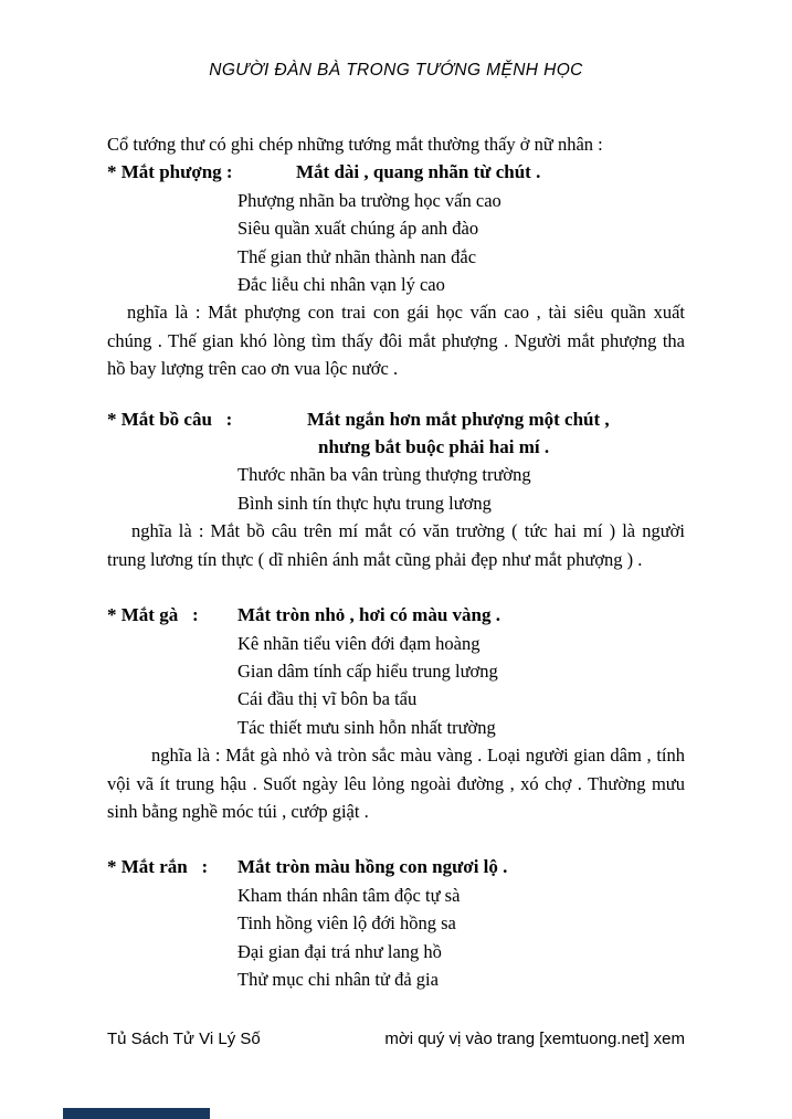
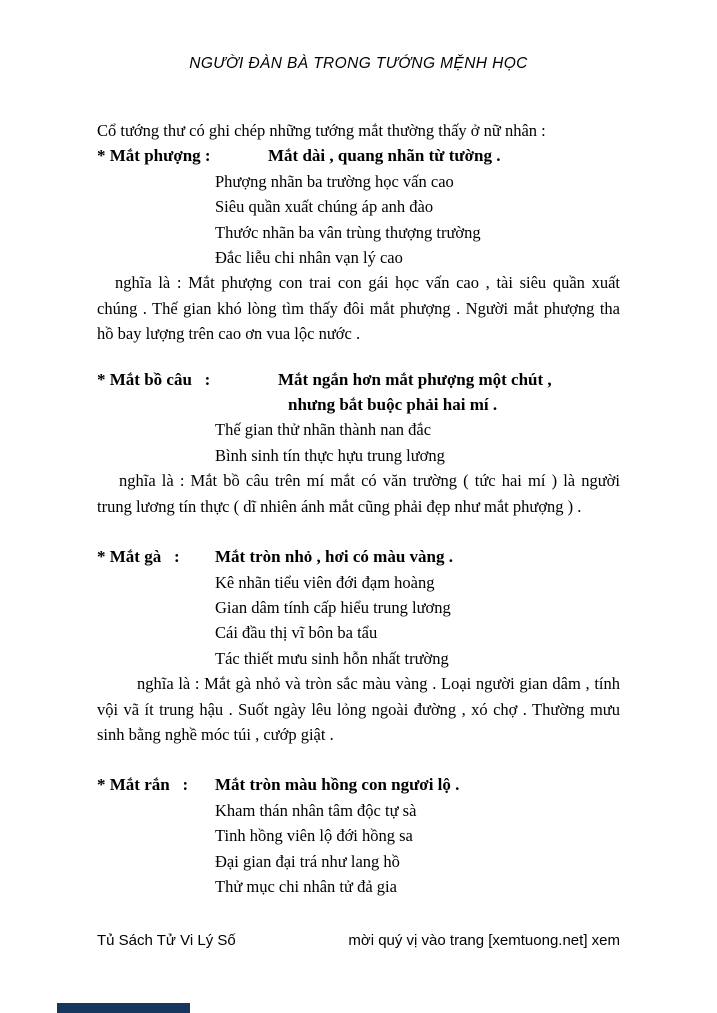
  NGƯỜI ĐÀN BÀ TRONG TƯỚNG MỆNH HỌC
  Cổ tướng thư có ghi chép những tướng mắt thường thấy ở nữ nhân :
  * Mắt phượng :
- Mắt dài , quang nhãn từ chút .
+ Mắt dài , quang nhãn từ tường .
  Phượng nhãn ba trường học vấn cao
  Siêu quần xuất chúng áp anh đào
- Thế gian thử nhãn thành nan đắc
+ Thước nhãn ba vân trùng thượng trường
  Đắc liễu chi nhân vạn lý cao
  nghĩa là : Mắt phượng con trai con gái học vấn cao , tài siêu quần xuất chúng . Thế gian khó lòng tìm thấy đôi mắt phượng . Người mắt phượng tha hồ bay lượng trên cao ơn vua lộc nước .
  * Mắt bồ câu :
  Mắt ngắn hơn mắt phượng một chút ,
  nhưng bắt buộc phải hai mí .
- Thước nhãn ba vân trùng thượng trường
+ Thế gian thử nhãn thành nan đắc
  Bình sinh tín thực hựu trung lương
  nghĩa là : Mắt bồ câu trên mí mắt có văn trường ( tức hai mí ) là người trung lương tín thực ( dĩ nhiên ánh mắt cũng phải đẹp như mắt phượng ) .
  * Mắt gà :
  Mắt tròn nhỏ , hơi có màu vàng .
  Kê nhãn tiểu viên đới đạm hoàng
  Gian dâm tính cấp hiểu trung lương
  Cái đầu thị vĩ bôn ba tẩu
  Tác thiết mưu sinh hỗn nhất trường
  nghĩa là : Mắt gà nhỏ và tròn sắc màu vàng . Loại người gian dâm , tính vội vã ít trung hậu . Suốt ngày lêu lỏng ngoài đường , xó chợ . Thường mưu sinh bằng nghề móc túi , cướp giật .
  * Mắt rắn :
  Mắt tròn màu hồng con ngươi lộ .
  Kham thán nhân tâm độc tự sà
  Tinh hồng viên lộ đới hồng sa
  Đại gian đại trá như lang hồ
  Thử mục chi nhân tử đả gia
  Tủ Sách Tử Vi Lý Số
  mời quý vị vào trang [xemtuong.net] xem
